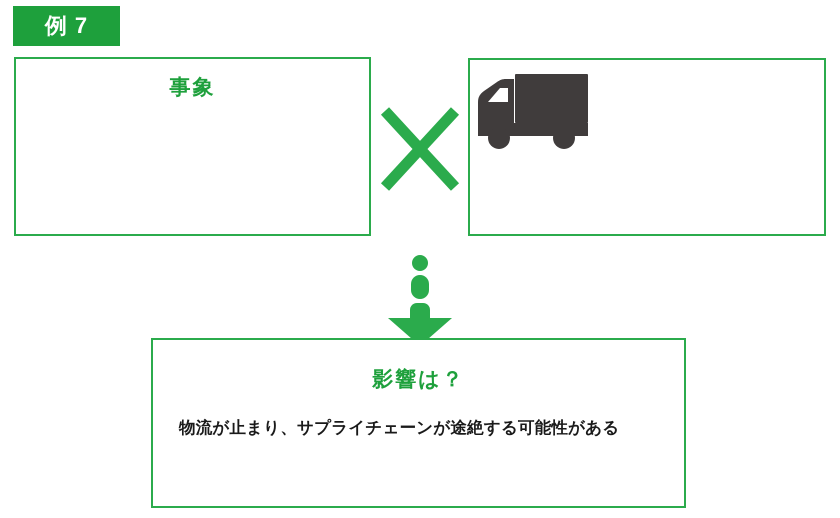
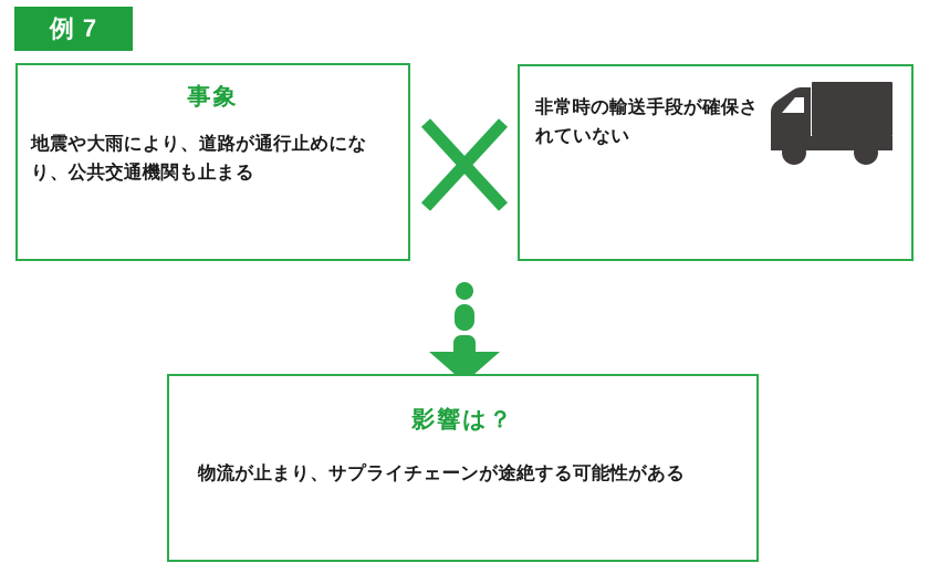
  例 7
  事象
+ 地震や大雨により、道路が通行止めになり、公共交通機関も止まる
+ 非常時の輸送手段が確保されていない
  影響は？
  物流が止まり、サプライチェーンが途絶する可能性がある
